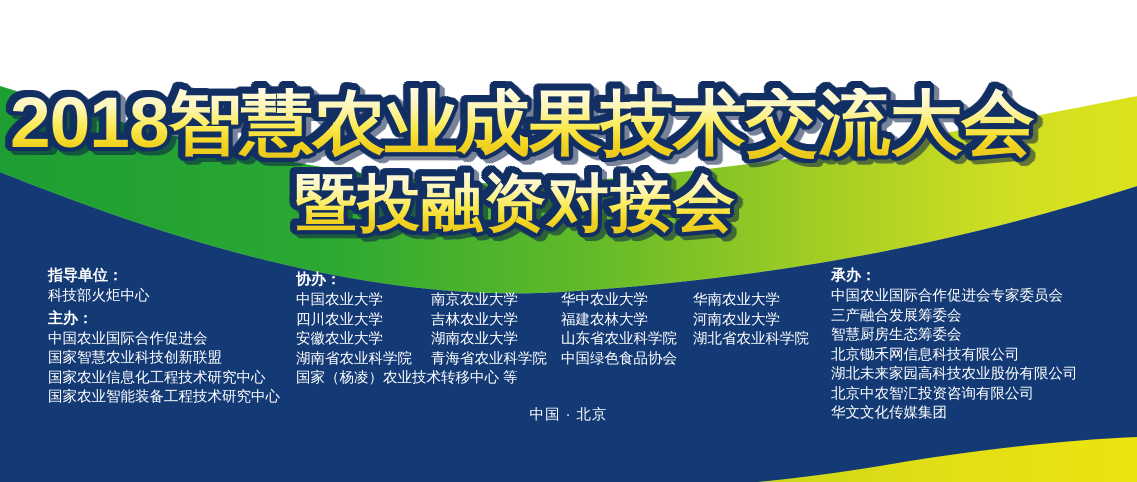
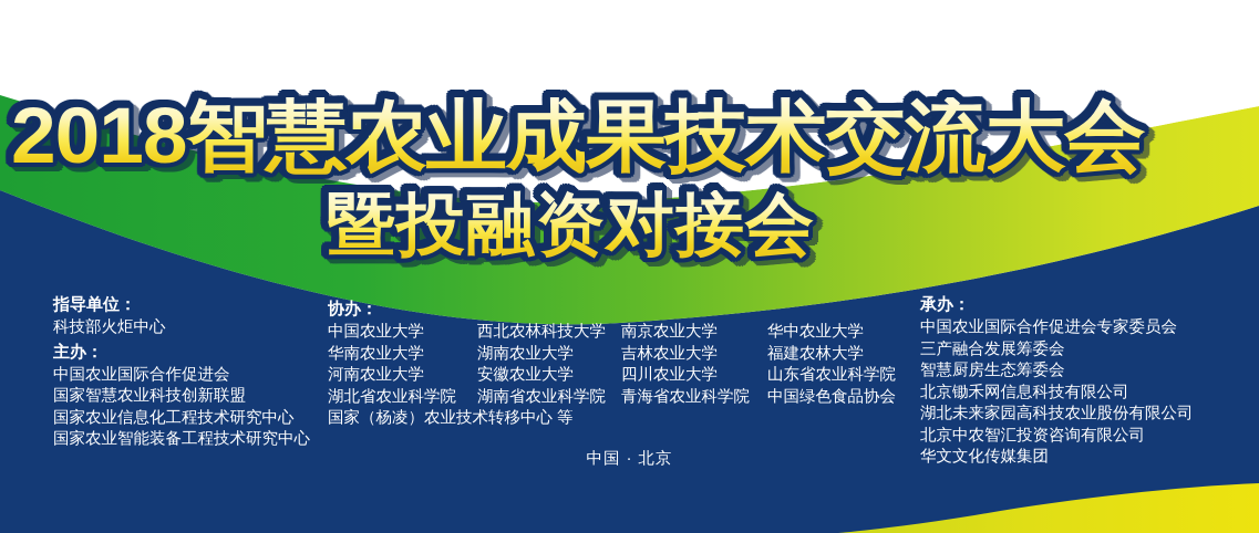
  2018智慧农业成果技术交流大会
  暨投融资对接会
  指导单位：
  科技部火炬中心
  主办：
  中国农业国际合作促进会
  国家智慧农业科技创新联盟
  国家农业信息化工程技术研究中心
  国家农业智能装备工程技术研究中心
  协办：
  中国农业大学
+ 西北农林科技大学
  南京农业大学
  华中农业大学
  华南农业大学
- 四川农业大学
+ 湖南农业大学
  吉林农业大学
  福建农林大学
  河南农业大学
  安徽农业大学
- 湖南农业大学
+ 四川农业大学
  山东省农业科学院
  湖北省农业科学院
  湖南省农业科学院
  青海省农业科学院
  中国绿色食品协会
  国家（杨凌）农业技术转移中心 等
  承办：
  中国农业国际合作促进会专家委员会
  三产融合发展筹委会
  智慧厨房生态筹委会
  北京锄禾网信息科技有限公司
  湖北未来家园高科技农业股份有限公司
  北京中农智汇投资咨询有限公司
  华文文化传媒集团
  中国 · 北京
